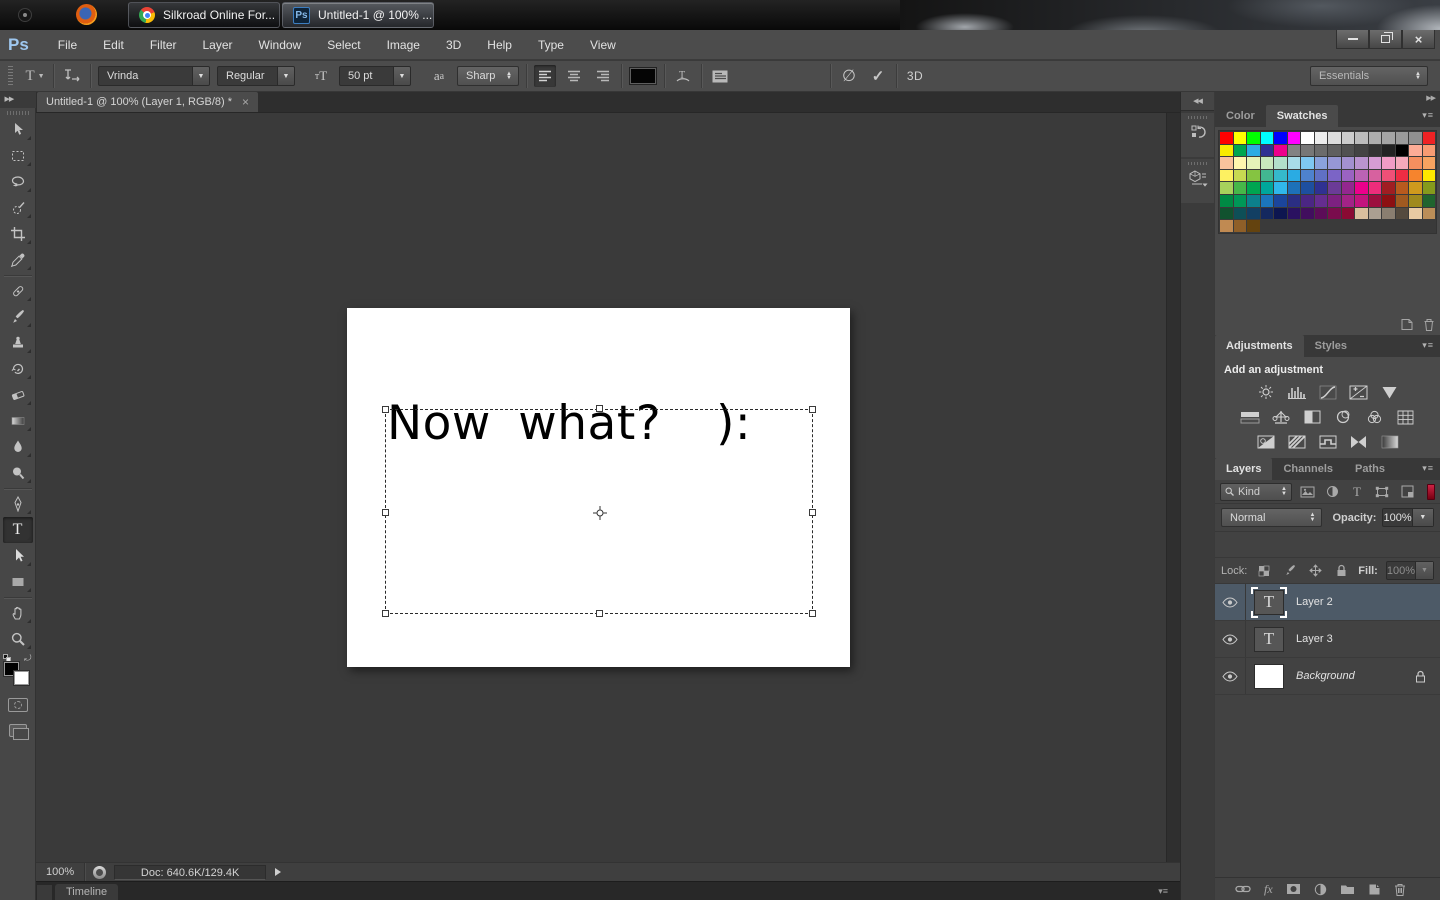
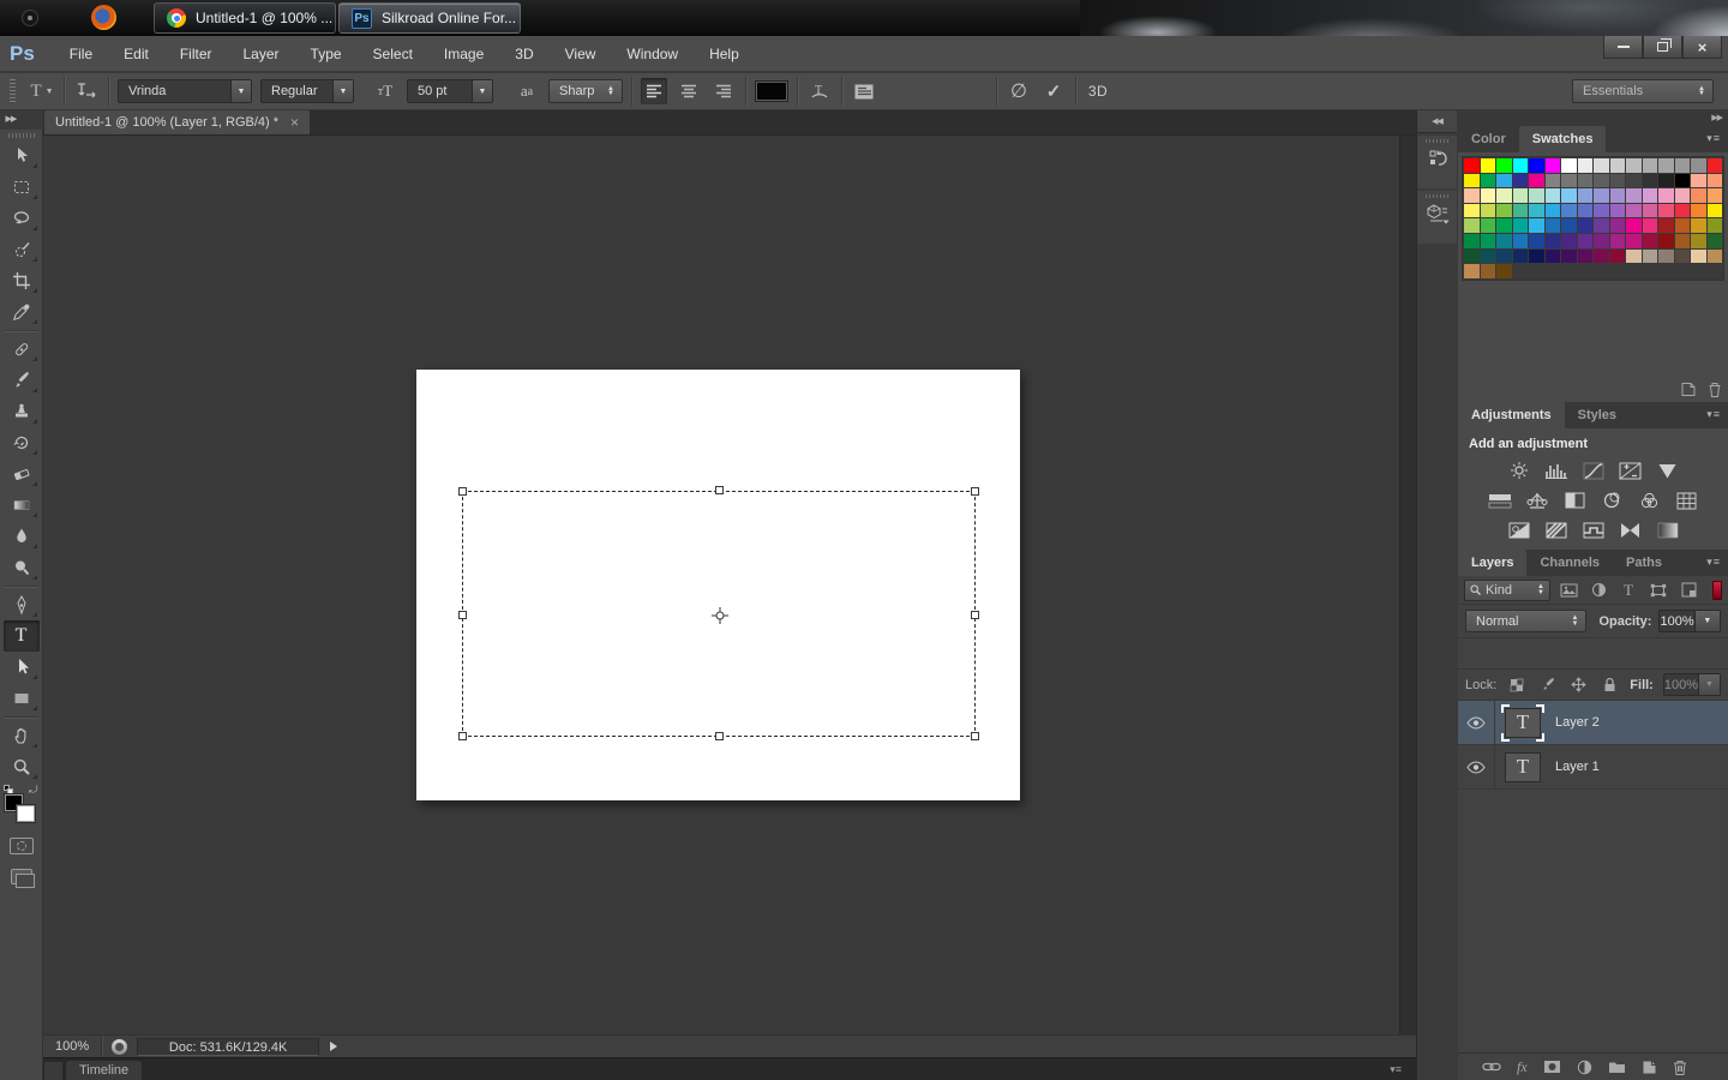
- Silkroad Online For...
+ Untitled-1 @ 100% ...
  Ps
- Untitled-1 @ 100% ...
+ Silkroad Online For...
  Ps
  File
  Edit
  Filter
  Layer
- Window
+ Type
  Select
  Image
  3D
- Help
+ View
- Type
+ Window
- View
+ Help
  ×
  T
  ▼
  Vrinda
  Regular
  т
  T
  50 pt
  a
  a
  Sharp
  T
  ∅
  ✓
  3D
  Essentials
  T
  ⤾
- Untitled-1 @ 100% (Layer 1, RGB/8) *
+ Untitled-1 @ 100% (Layer 1, RGB/4) *
  ×
- Now what? ):
  100%
- Doc: 640.6K/129.4K
+ Doc: 531.6K/129.4K
  Timeline
  ▾≡
  Color
  Swatches
  ▾≡
  Adjustments
  Styles
  ▾≡
  Add an adjustment
  Layers
  Channels
  Paths
  ▾≡
  Kind
  T
  Normal
  Opacity:
  100%
  Lock:
  Fill:
  100%
  T
  Layer 2
  T
- Layer 3
+ Layer 1
- Background
  fx
